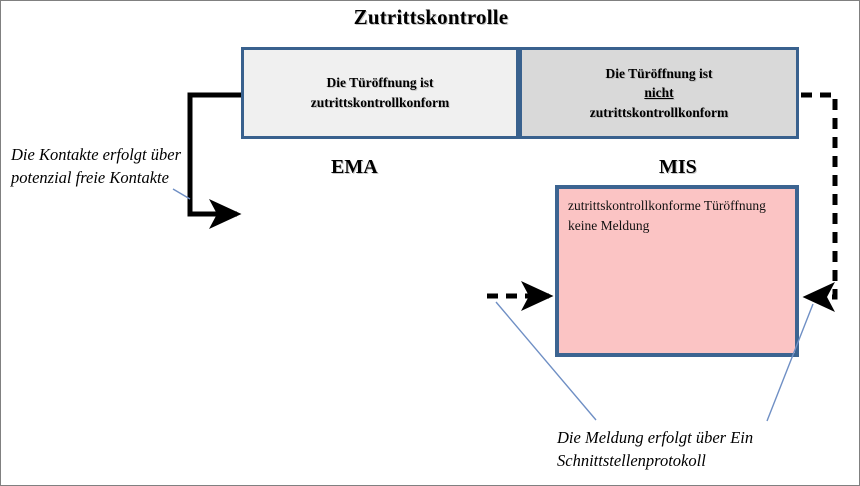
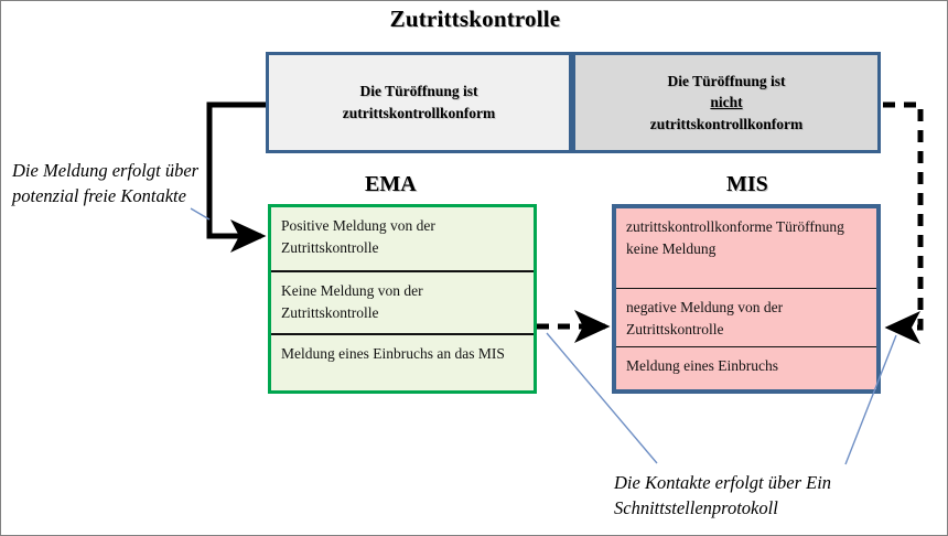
  Zutrittskontrolle
  Die Türöffnung ist
  zutrittskontrollkonform
  Die Türöffnung ist
  nicht
  zutrittskontrollkonform
  EMA
  MIS
+ Positive Meldung von der Zutrittskontrolle
+ Keine Meldung von der Zutrittskontrolle
+ Meldung eines Einbruchs an das MIS
  zutrittskontrollkonforme Türöffnung keine Meldung
+ negative Meldung von der Zutrittskontrolle
+ Meldung eines Einbruchs
- Die Kontakte erfolgt über potenzial freie Kontakte
+ Die Meldung erfolgt über potenzial freie Kontakte
- Die Meldung erfolgt über Ein Schnittstellenprotokoll
+ Die Kontakte erfolgt über Ein Schnittstellenprotokoll
